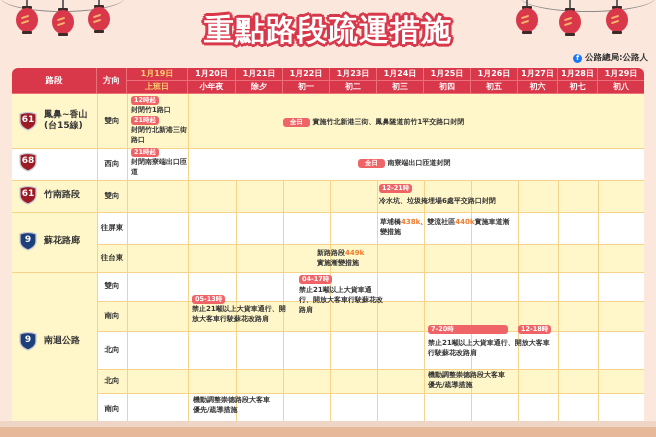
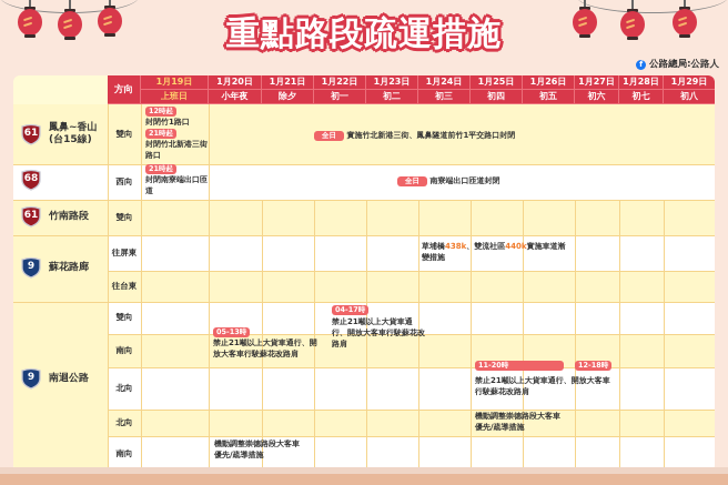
  重點路段疏運措施
  f
  公路總局:公路人
- 路段
  方向
  1月19日
  上班日
  1月20日
  小年夜
  1月21日
  除夕
  1月22日
  初一
  1月23日
  初二
  1月24日
  初三
  1月25日
  初四
  1月26日
  初五
  1月27日
  初六
  1月28日
  初七
  1月29日
  初八
  61
  鳳鼻~香山
  (台15線)
  68
  61
  竹南路段
  9
  蘇花路廊
  9
  南迴公路
  雙向
  西向
  雙向
  往屏東
  往台東
  雙向
  南向
  北向
  北向
  南向
  12時起
  封閉竹1路口
  21時起
  封閉竹北新港三街路口
  全日 實施竹北新港三街、鳳鼻隧道前竹1平交路口封閉
  21時起
  封閉南寮端出口匝道
  全日 南寮端出口匝道封閉
- 12-21時
- 冷水坑、垃圾掩埋場6處平交路口封閉
  草埔橋438k、雙流社區440k實施車道漸變措施
- 新路路段449k
- 實施漸變措施
  04-17時 禁止21噸以上大貨車通行、開放大客車行駛蘇花改路肩
  05-13時
  禁止21噸以上大貨車通行、開放大客車行駛蘇花改路肩
- 7-20時
+ 11-20時
  12-18時
  禁止21噸以上大貨車通行、開放大客車行駛蘇花改路肩
  機動調整崇德路段大客車優先/疏導措施
  機動調整崇德路段大客車優先/疏導措施
